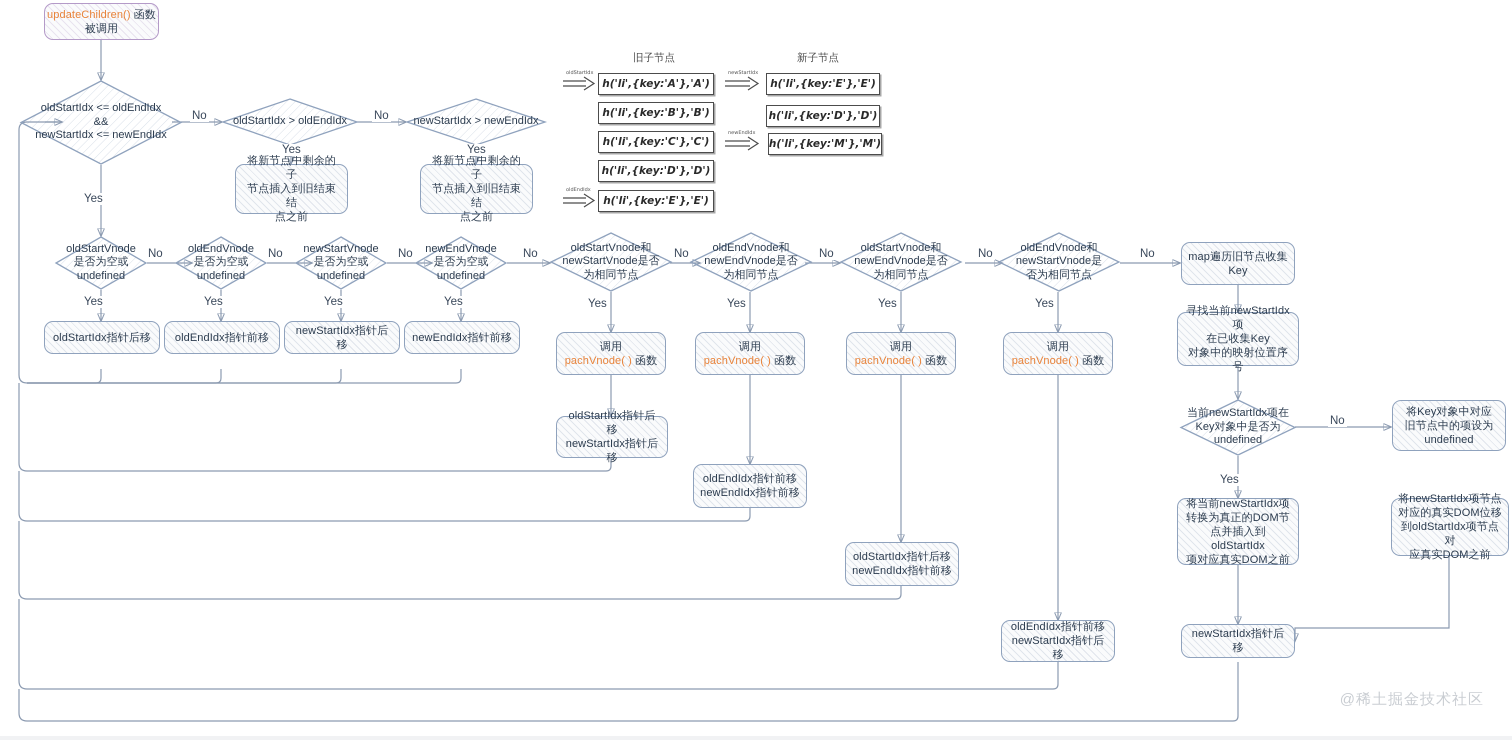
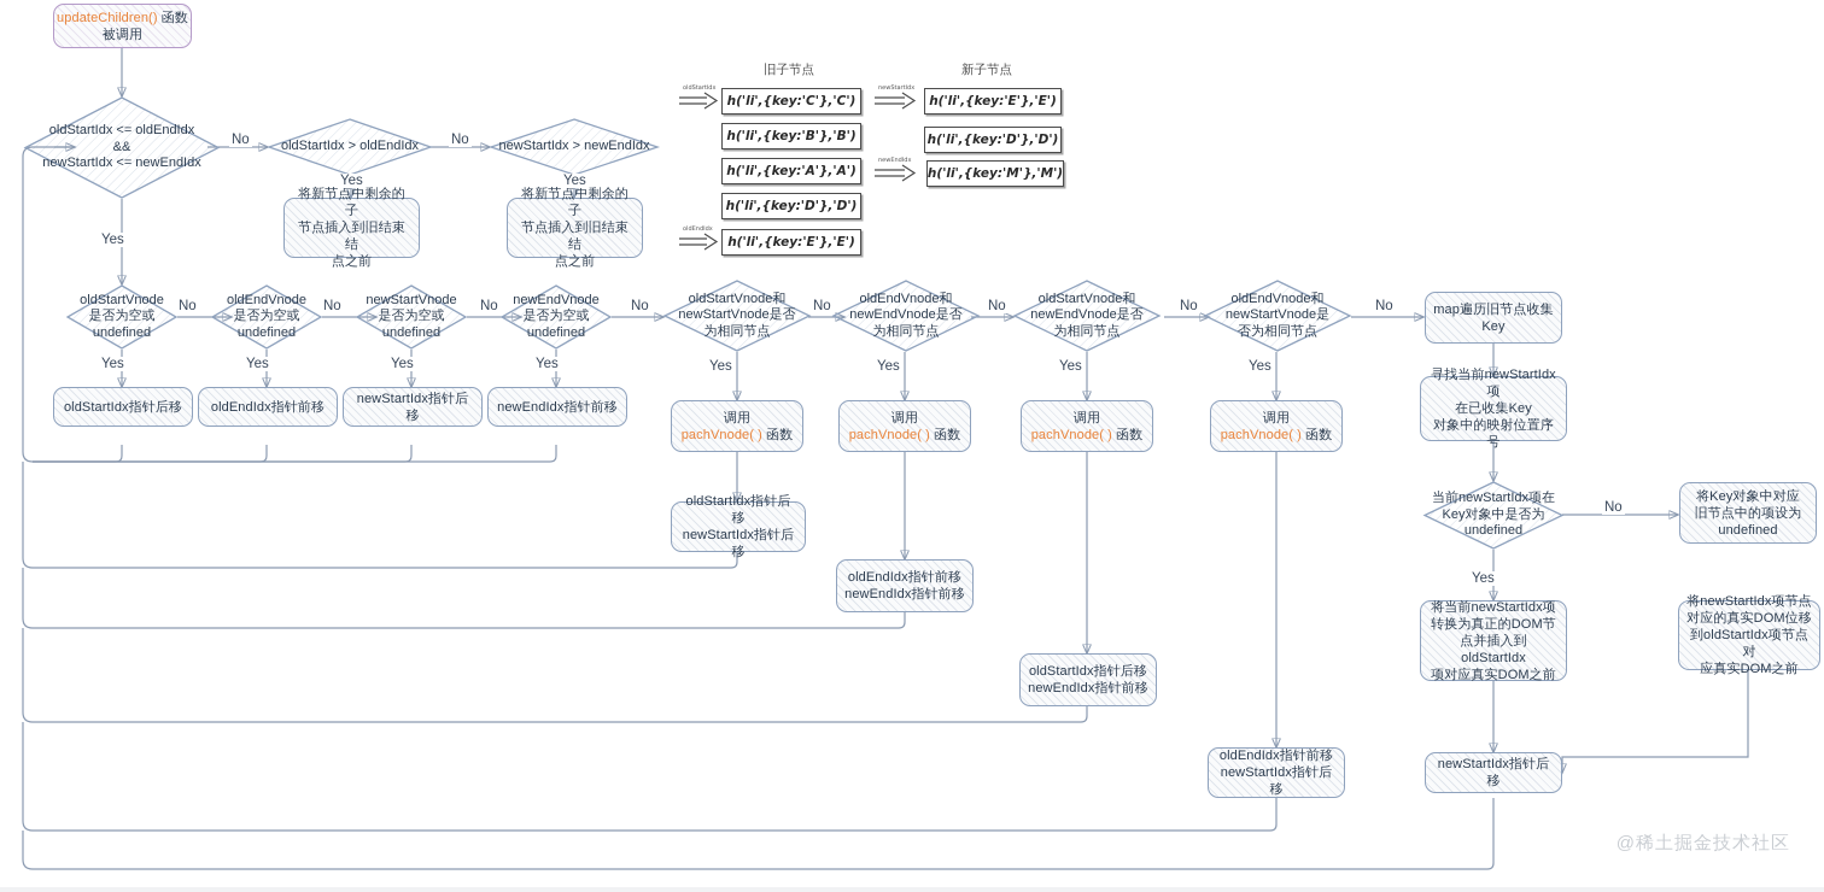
  updateChildren() 函数
  被调用
  oldStartIdx <= oldEndIdx
  &&
  newStartIdx <= newEndIdx
  oldStartIdx > oldEndIdx
  newStartIdx > newEndIdx
  将新节点中剩余的子
  节点插入到旧结束结
  点之前
  将新节点中剩余的子
  节点插入到旧结束结
  点之前
  oldStartVnode
  是否为空或
  undefined
  oldEndVnode
  是否为空或
  undefined
  newStartVnode
  是否为空或
  undefined
  newEndVnode
  是否为空或
  undefined
  oldStartVnode和
  newStartVnode是否
  为相同节点
  oldEndVnode和
  newEndVnode是否
  为相同节点
  oldStartVnode和
  newEndVnode是否
  为相同节点
  oldEndVnode和
  newStartVnode是
  否为相同节点
  oldStartIdx指针后移
  oldEndIdx指针前移
  newStartIdx指针后移
  newEndIdx指针前移
  调用
  pachVnode( ) 函数
  调用
  pachVnode( ) 函数
  调用
  pachVnode( ) 函数
  调用
  pachVnode( ) 函数
  oldStartIdx指针后移
  newStartIdx指针后移
  oldEndIdx指针前移
  newEndIdx指针前移
  oldStartIdx指针后移
  newEndIdx指针前移
  oldEndIdx指针前移
  newStartIdx指针后移
  map遍历旧节点收集
  Key
  寻找当前newStartIdx项
  在已收集Key
  对象中的映射位置序号
  当前newStartIdx项在
  Key对象中是否为
  undefined
  将Key对象中对应
  旧节点中的项设为
  undefined
  将当前newStartIdx项
  转换为真正的DOM节
  点并插入到oldStartIdx
  项对应真实DOM之前
  将newStartIdx项节点
  对应的真实DOM位移
  到oldStartIdx项节点对
  应真实DOM之前
  newStartIdx指针后移
  No
  No
  Yes
  Yes
  Yes
  No
  No
  No
  No
  No
  No
  No
  No
  Yes
  Yes
  Yes
  Yes
  Yes
  Yes
  Yes
  Yes
  No
  Yes
  旧子节点
  新子节点
- h('li',{key:'A'},'A')
+ h('li',{key:'C'},'C')
  h('li',{key:'B'},'B')
- h('li',{key:'C'},'C')
+ h('li',{key:'A'},'A')
  h('li',{key:'D'},'D')
  h('li',{key:'E'},'E')
  h('li',{key:'E'},'E')
  h('li',{key:'D'},'D')
  h('li',{key:'M'},'M')
  @稀土掘金技术社区
